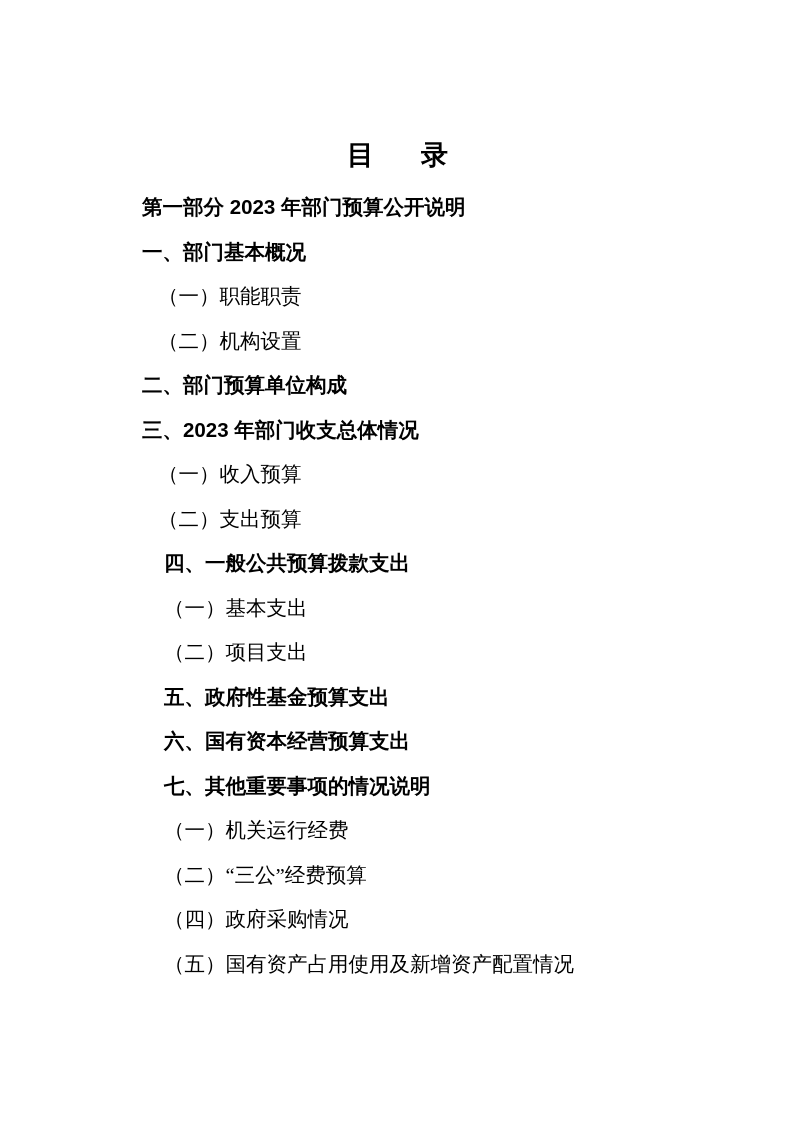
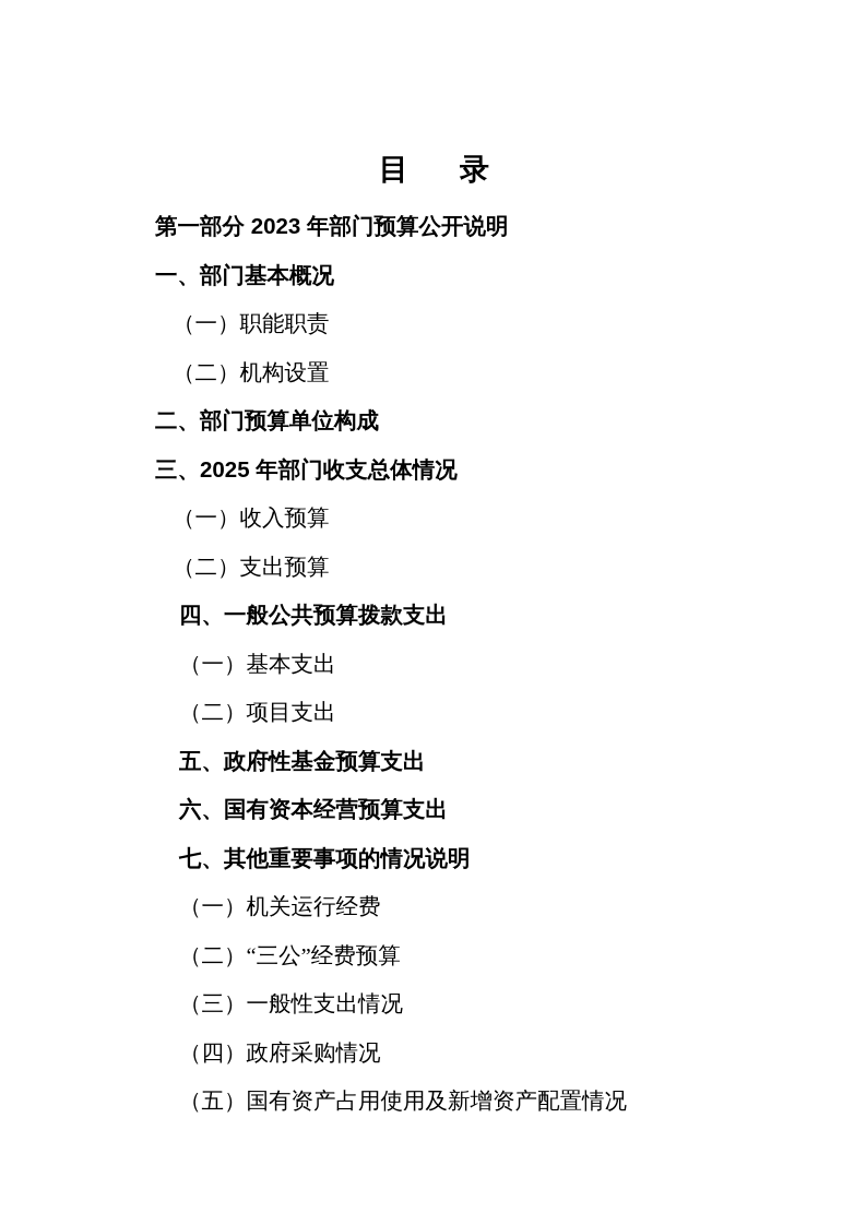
  目 录
  第一部分 2023 年部门预算公开说明
  一、部门基本概况
  （一）职能职责
  （二）机构设置
  二、部门预算单位构成
- 三、2023 年部门收支总体情况
+ 三、2025 年部门收支总体情况
  （一）收入预算
  （二）支出预算
  四、一般公共预算拨款支出
  （一）基本支出
  （二）项目支出
  五、政府性基金预算支出
  六、国有资本经营预算支出
  七、其他重要事项的情况说明
  （一）机关运行经费
  （二）“三公”经费预算
+ （三）一般性支出情况
  （四）政府采购情况
  （五）国有资产占用使用及新增资产配置情况
